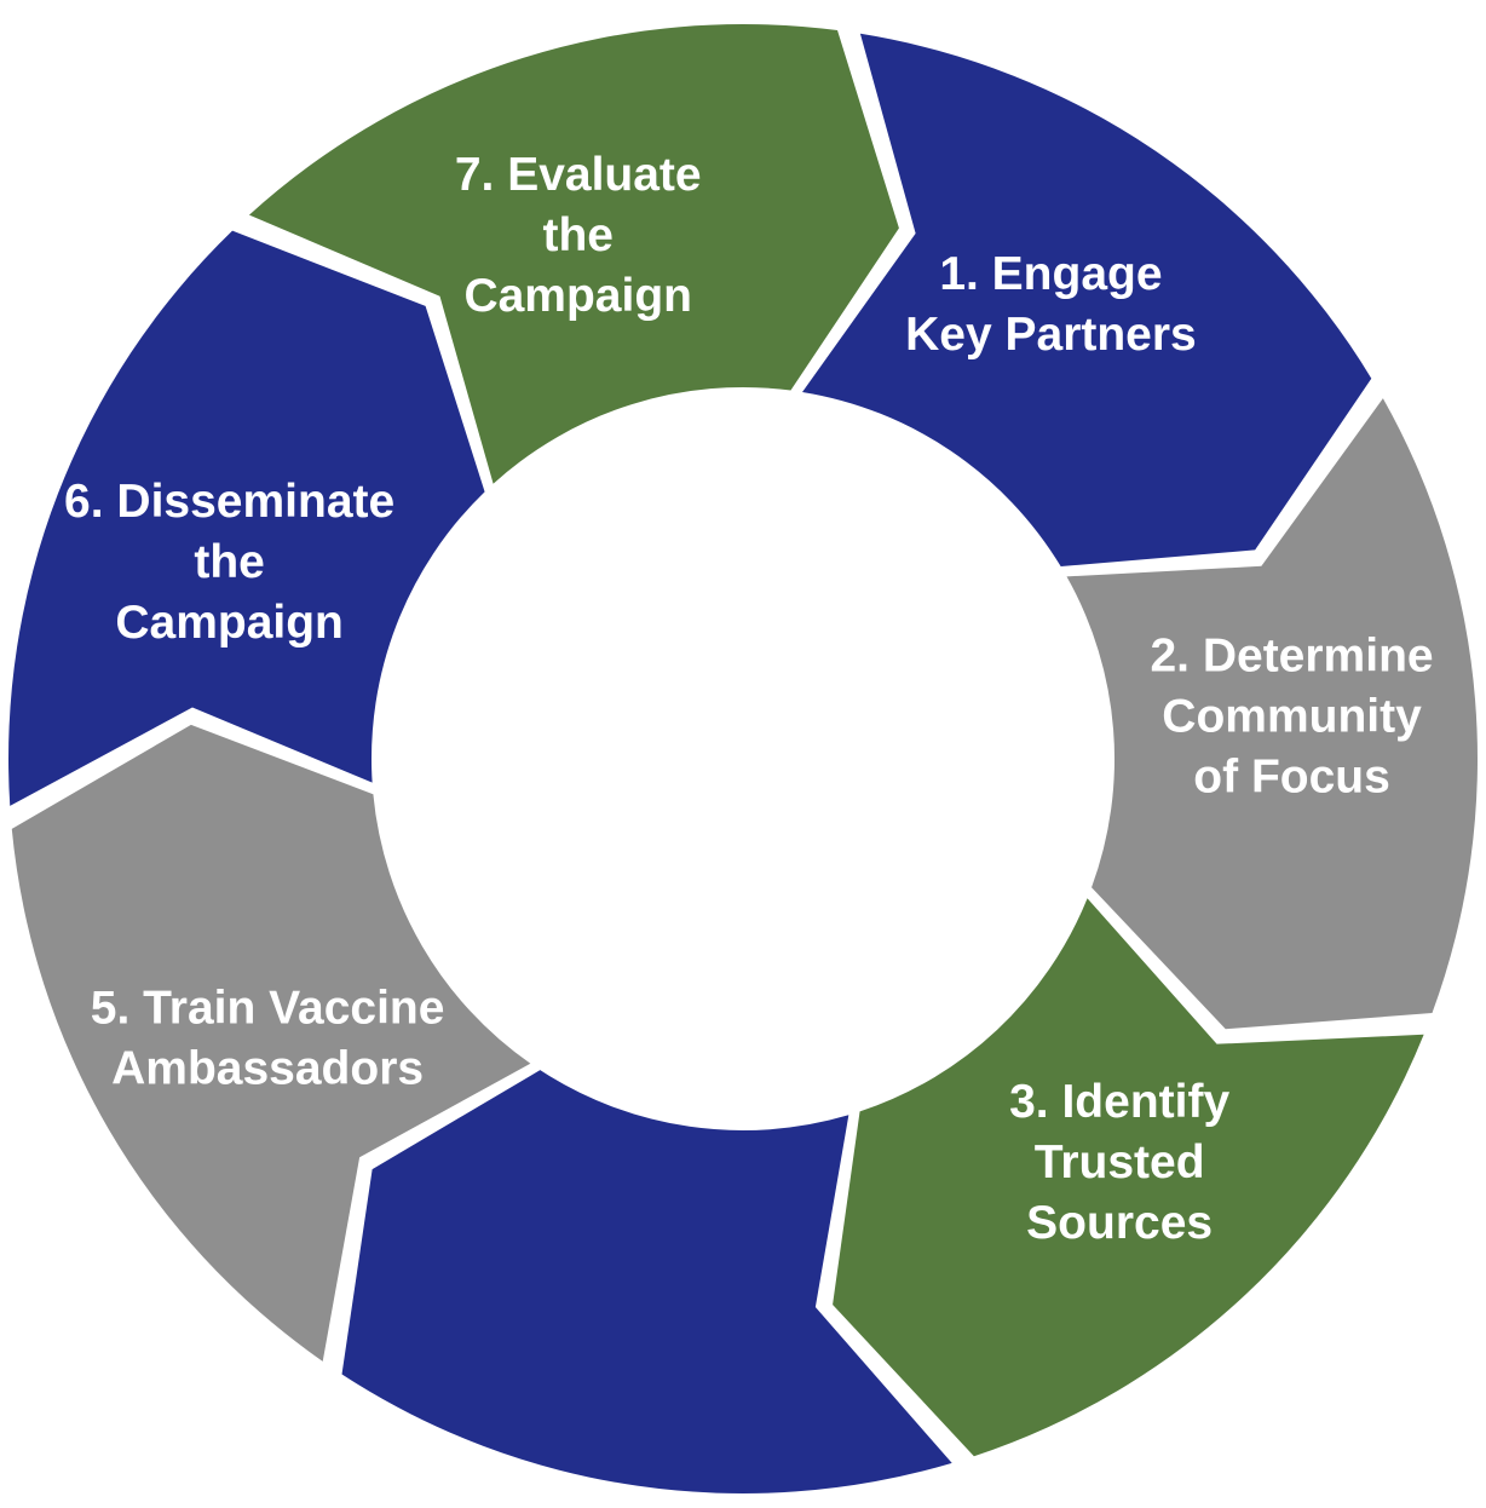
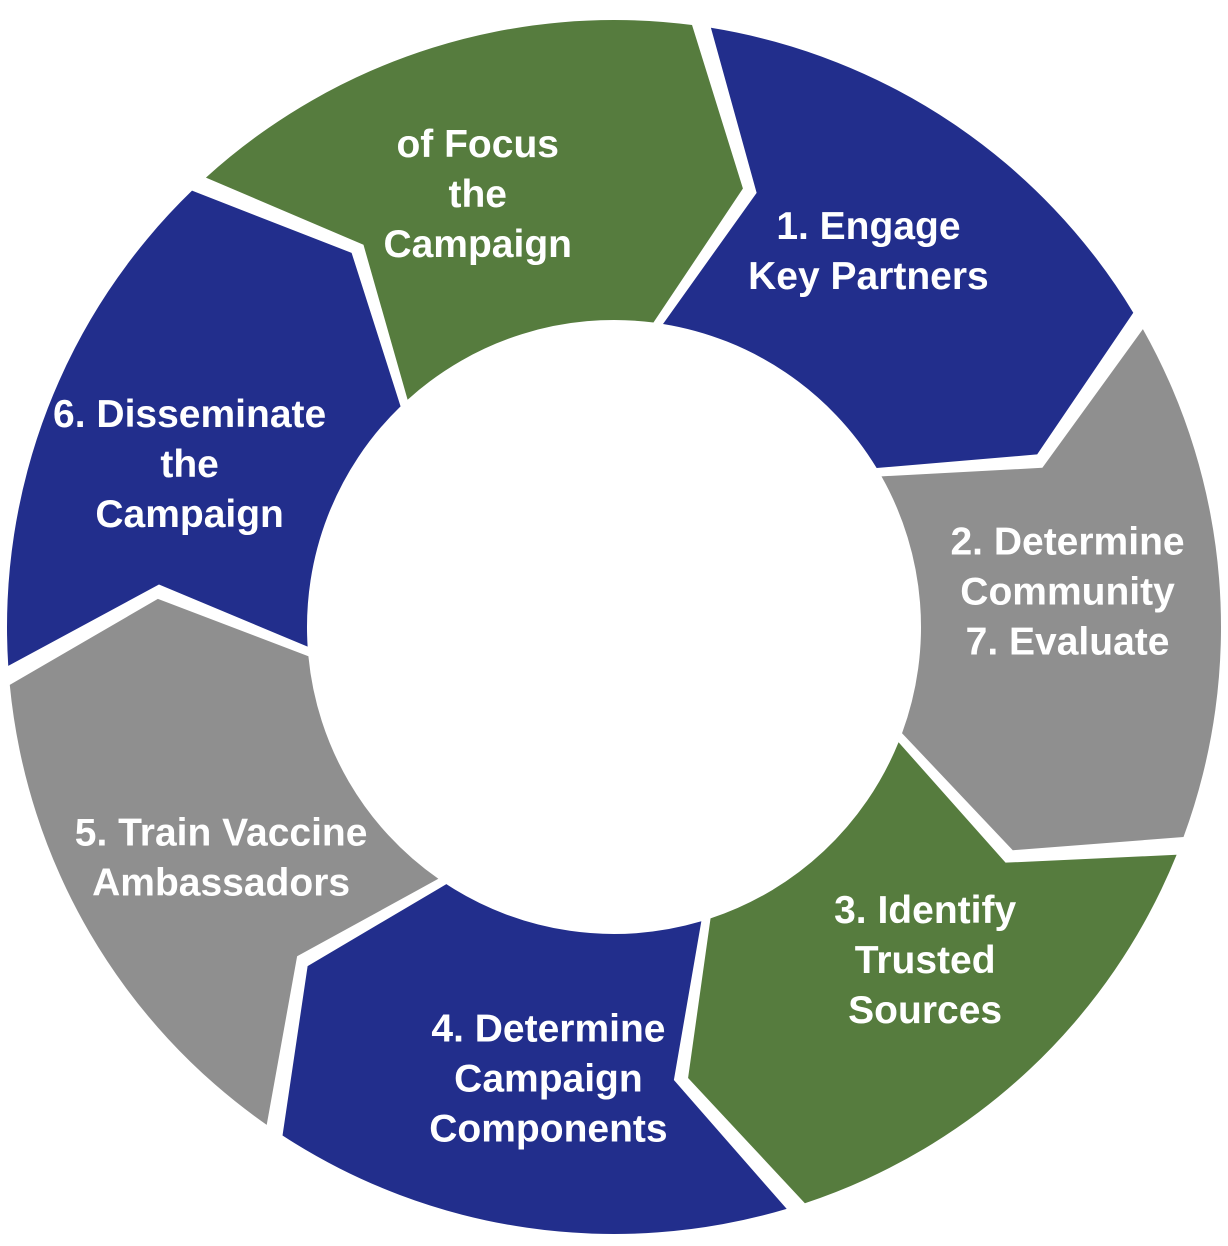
  1. Engage Key Partners
- 2. Determine Community of Focus
+ 2. Determine Community 7. Evaluate
  3. Identify Trusted Sources
+ 4. Determine Campaign Components
  5. Train Vaccine Ambassadors
  6. Disseminate the Campaign
- 7. Evaluate the Campaign
+ of Focus the Campaign
